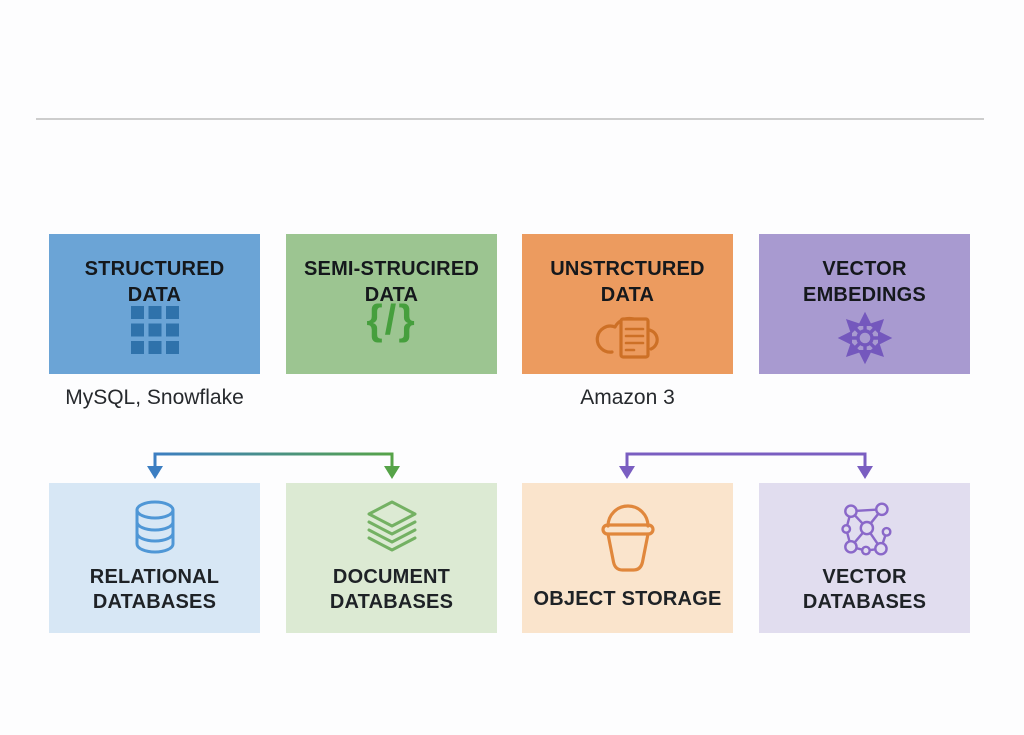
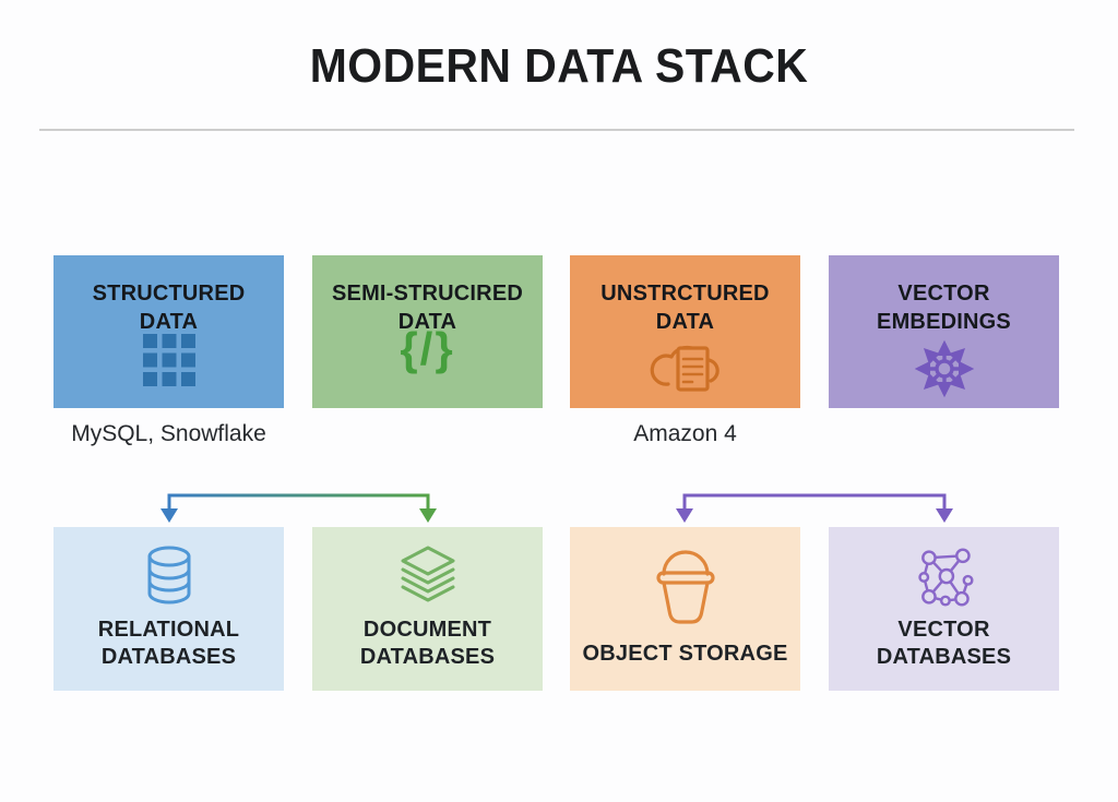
+ MODERN DATA STACK
  STRUCTURED
  DATA
  SEMI-STRUCIRED
  DATA
  {/}
  UNSTRCTURED
  DATA
  VECTOR
  EMBEDINGS
  MySQL, Snowflake
- Amazon 3
+ Amazon 4
  RELATIONAL
  DATABASES
  DOCUMENT
  DATABASES
  OBJECT STORAGE
  VECTOR
  DATABASES
